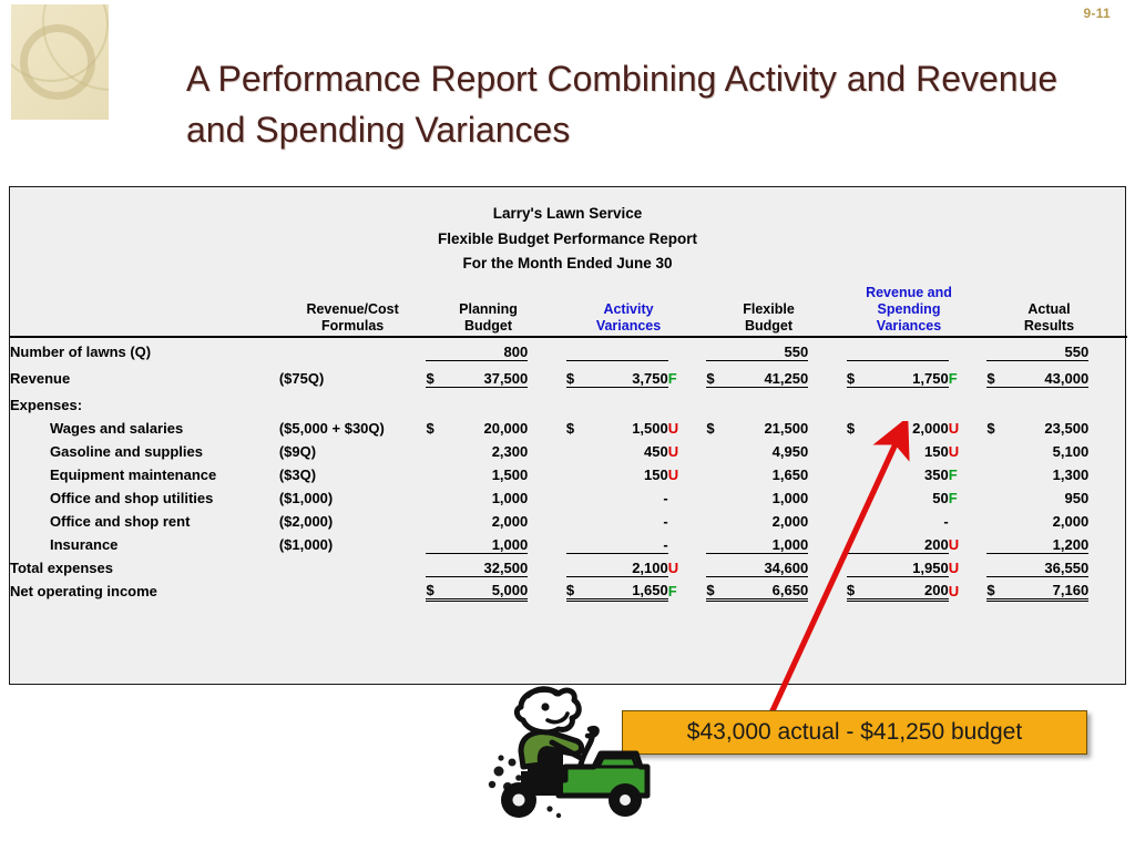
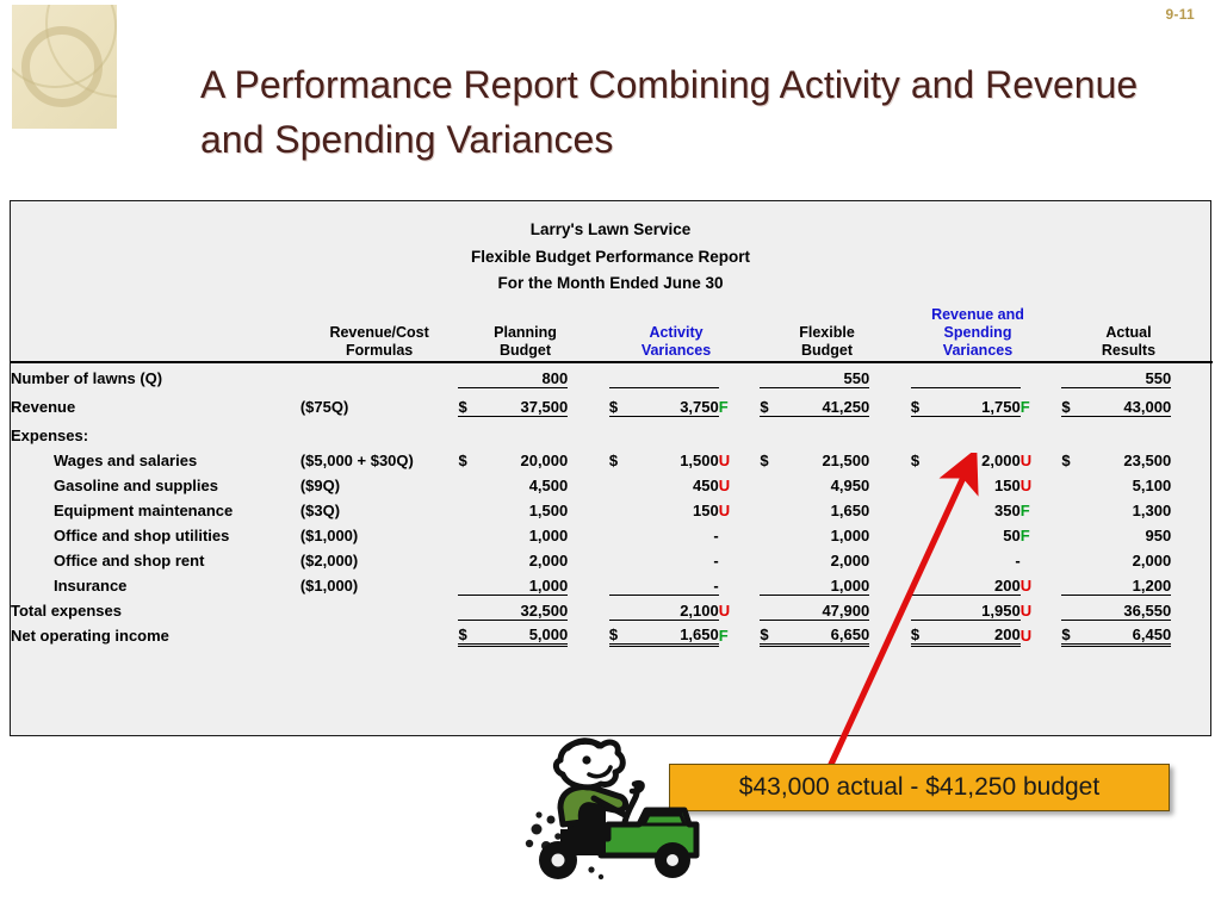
  9-11
  A Performance Report Combining Activity and Revenue and Spending Variances
  Larry's Lawn Service
  Flexible Budget Performance Report
  For the Month Ended June 30
  	Revenue/Cost Formulas	Planning Budget		Activity Variances		Flexible Budget		Revenue and Spending Variances		Actual Results
  Number of lawns (Q)			800								550								550
  Revenue	($75Q)	$	37,500			$	3,750	F		$	41,250			$	1,750	F		$	43,000
  Expenses:
  Wages and salaries	($5,000 + $30Q)	$	20,000			$	1,500	U		$	21,500			$	2,000	U		$	23,500
- Gasoline and supplies	($9Q)		2,300				450	U			4,950				150	U			5,100
+ Gasoline and supplies	($9Q)		4,500				450	U			4,950				150	U			5,100
  Equipment maintenance	($3Q)		1,500				150	U			1,650				350	F			1,300
  Office and shop utilities	($1,000)		1,000				-				1,000				50	F			950
  Office and shop rent	($2,000)		2,000				-				2,000				-				2,000
  Insurance	($1,000)		1,000				-				1,000				200	U			1,200
- Total expenses			32,500				2,100	U			34,600				1,950	U			36,550
+ Total expenses			32,500				2,100	U			47,900				1,950	U			36,550
- Net operating income		$	5,000			$	1,650	F		$	6,650			$	200	U		$	7,160
+ Net operating income		$	5,000			$	1,650	F		$	6,650			$	200	U		$	6,450
  $43,000 actual - $41,250 budget
